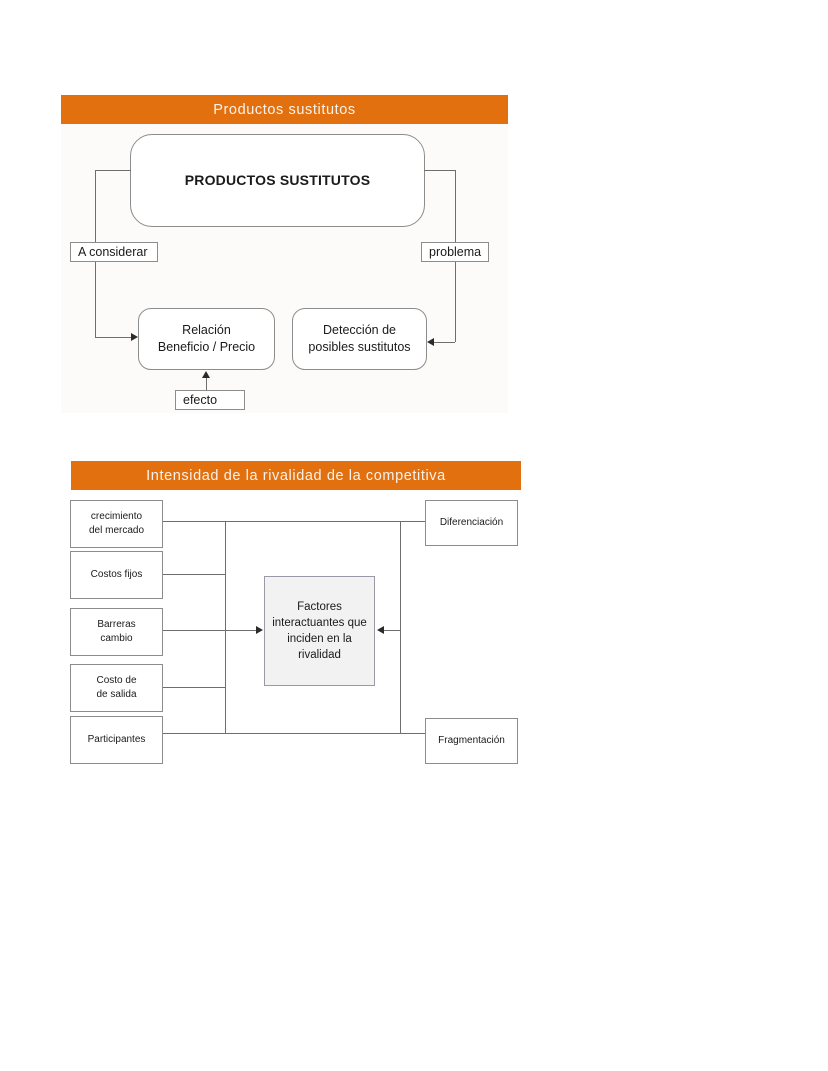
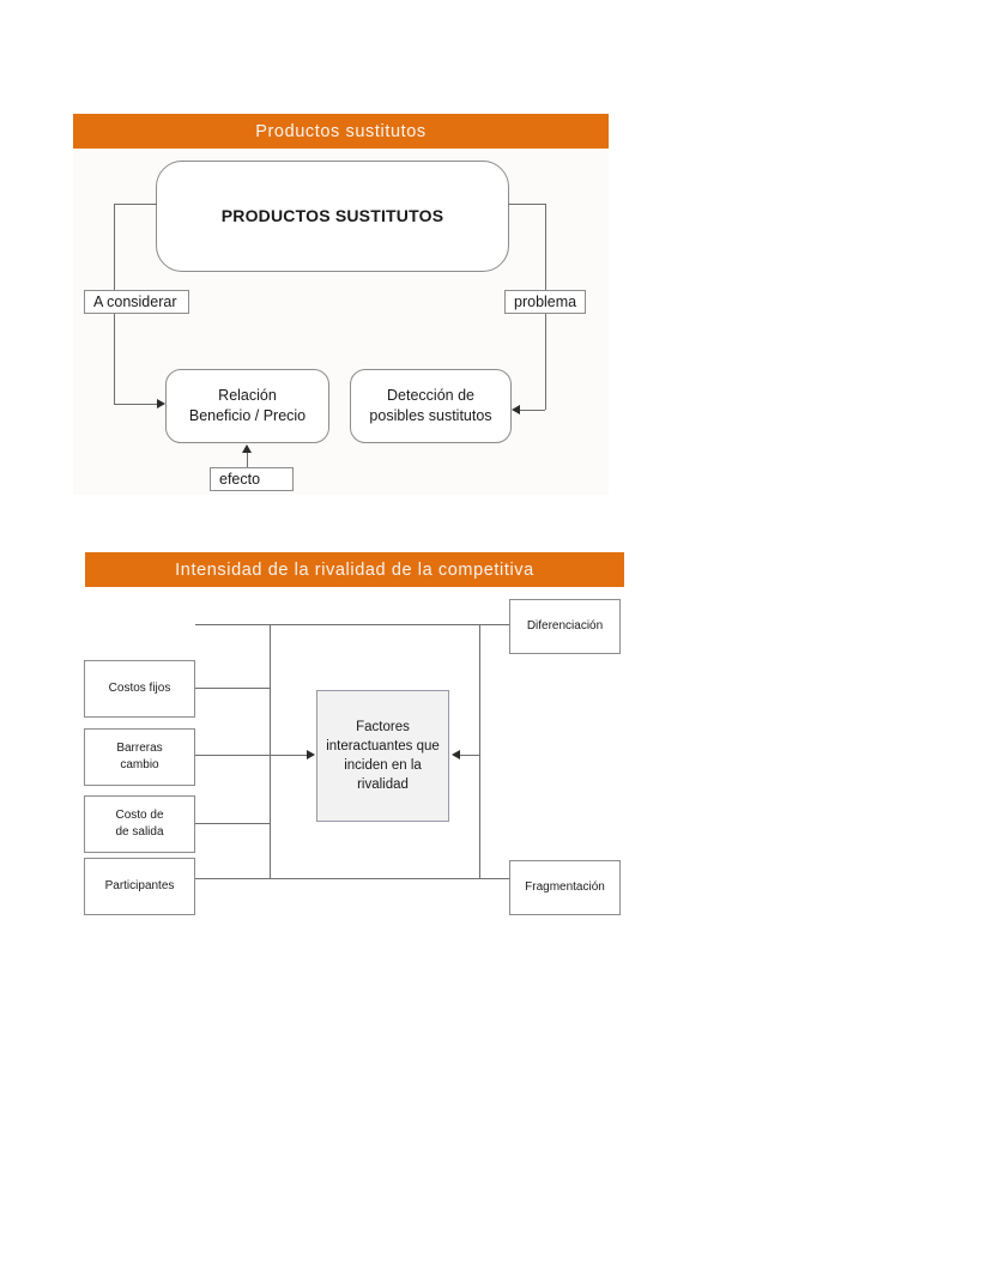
  Productos sustitutos
  PRODUCTOS SUSTITUTOS
  A considerar
  problema
  Relación
  Beneficio / Precio
  Detección de
  posibles sustitutos
  efecto
  Intensidad de la rivalidad de la competitiva
- crecimiento
- del mercado
  Costos fijos
  Barreras
  cambio
  Costo de
  de salida
  Participantes
  Diferenciación
  Fragmentación
  Factores
  interactuantes que
  inciden en la
  rivalidad
